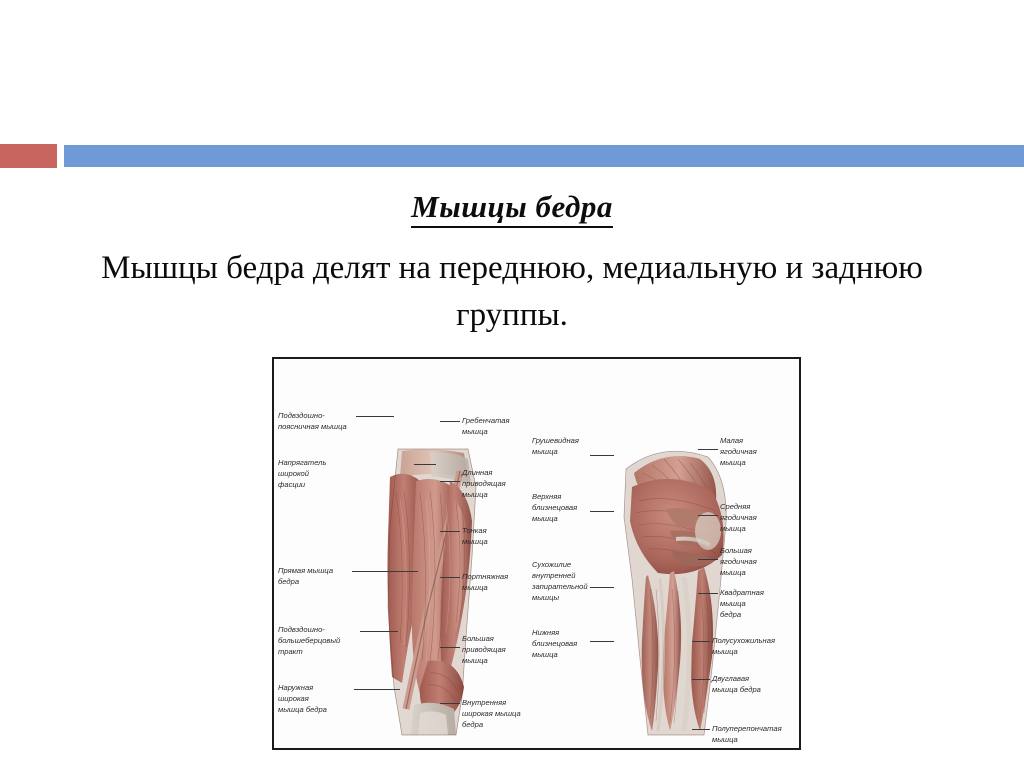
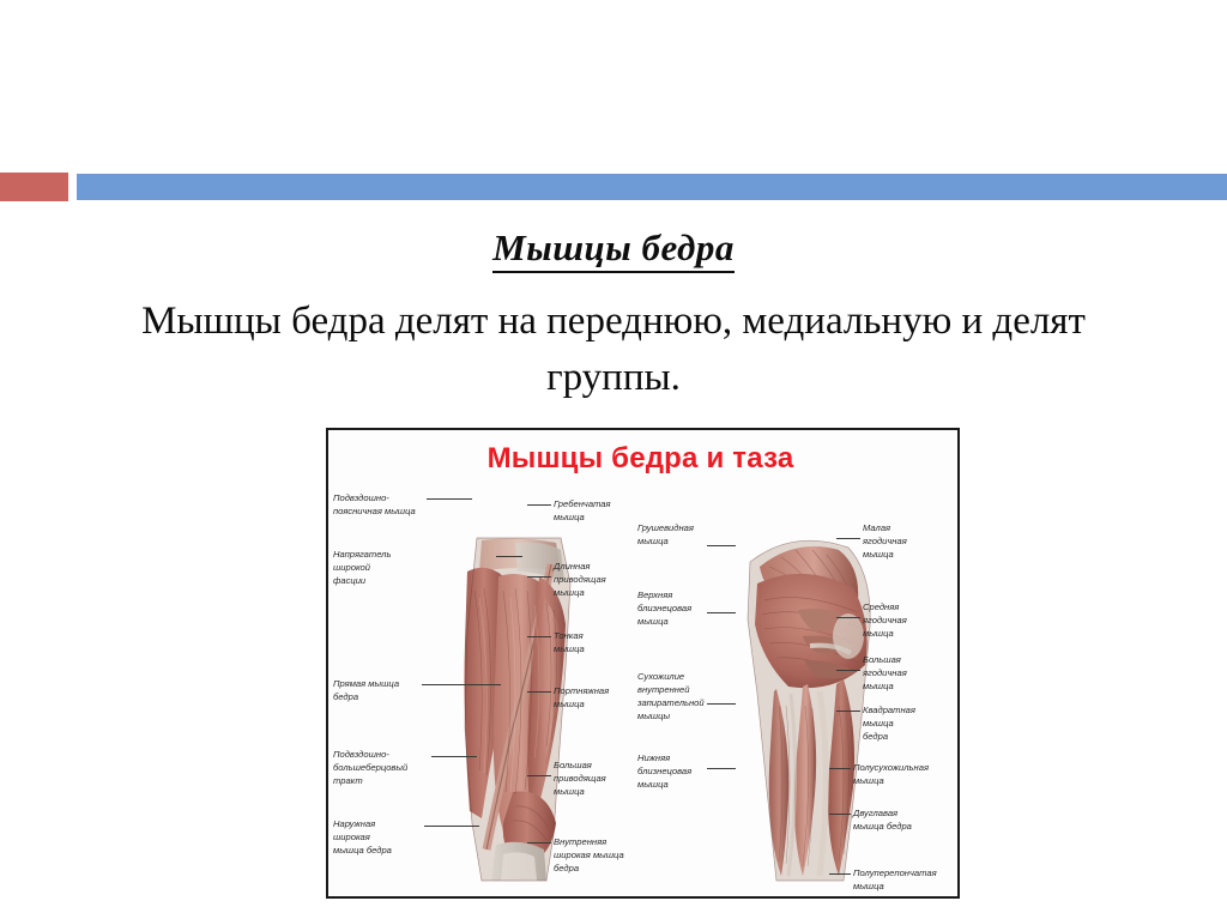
  Мышцы бедра
- Мышцы бедра делят на переднюю, медиальную и заднюю группы.
+ Мышцы бедра делят на переднюю, медиальную и делят группы.
+ Мышцы бедра и таза
  Подвздошно-
  поясничная мышца
  Напрягатель
  широкой
  фасции
  Прямая мышца
  бедра
  Подвздошно-
  большеберцовый
  тракт
  Наружная
  широкая
  мышца бедра
  Гребенчатая
  мышца
  Длинная
  приводящая
  мышца
  Тонкая
  мышца
  Портняжная
  мышца
  Большая
  приводящая
  мышца
  Внутренняя
  широкая мышца
  бедра
  Грушевидная
  мышца
  Верхняя
  близнецовая
  мышца
  Сухожилие
  внутренней
  запирательной
  мышцы
  Нижняя
  близнецовая
  мышца
  Малая
  ягодичная
  мышца
  Средняя
  ягодичная
  мышца
  Большая
  ягодичная
  мышца
  Квадратная
  мышца
  бедра
  Полусухожильная
  мышца
  Двуглавая
  мышца бедра
  Полуперепончатая
  мышца
